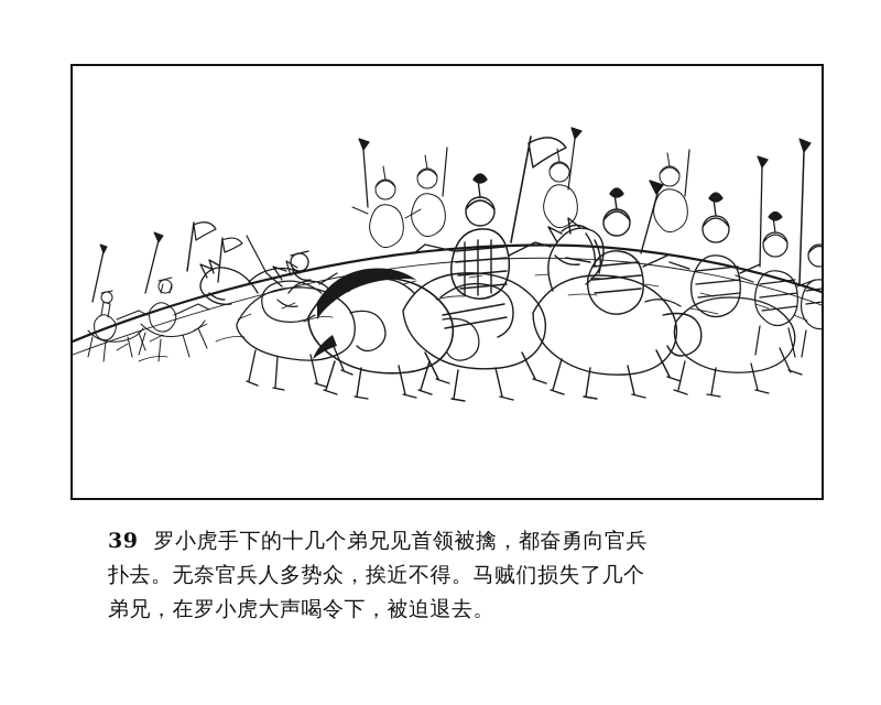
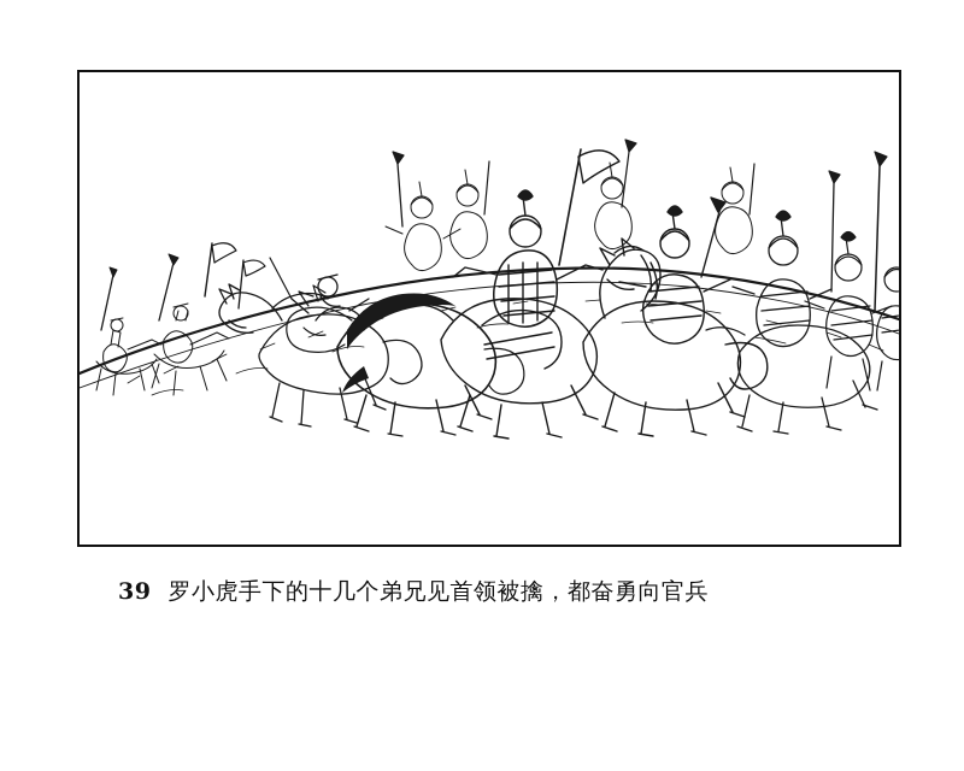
  39 罗小虎手下的十几个弟兄见首领被擒，都奋勇向官兵
- 扑去。无奈官兵人多势众，挨近不得。马贼们损失了几个
- 弟兄，在罗小虎大声喝令下，被迫退去。
